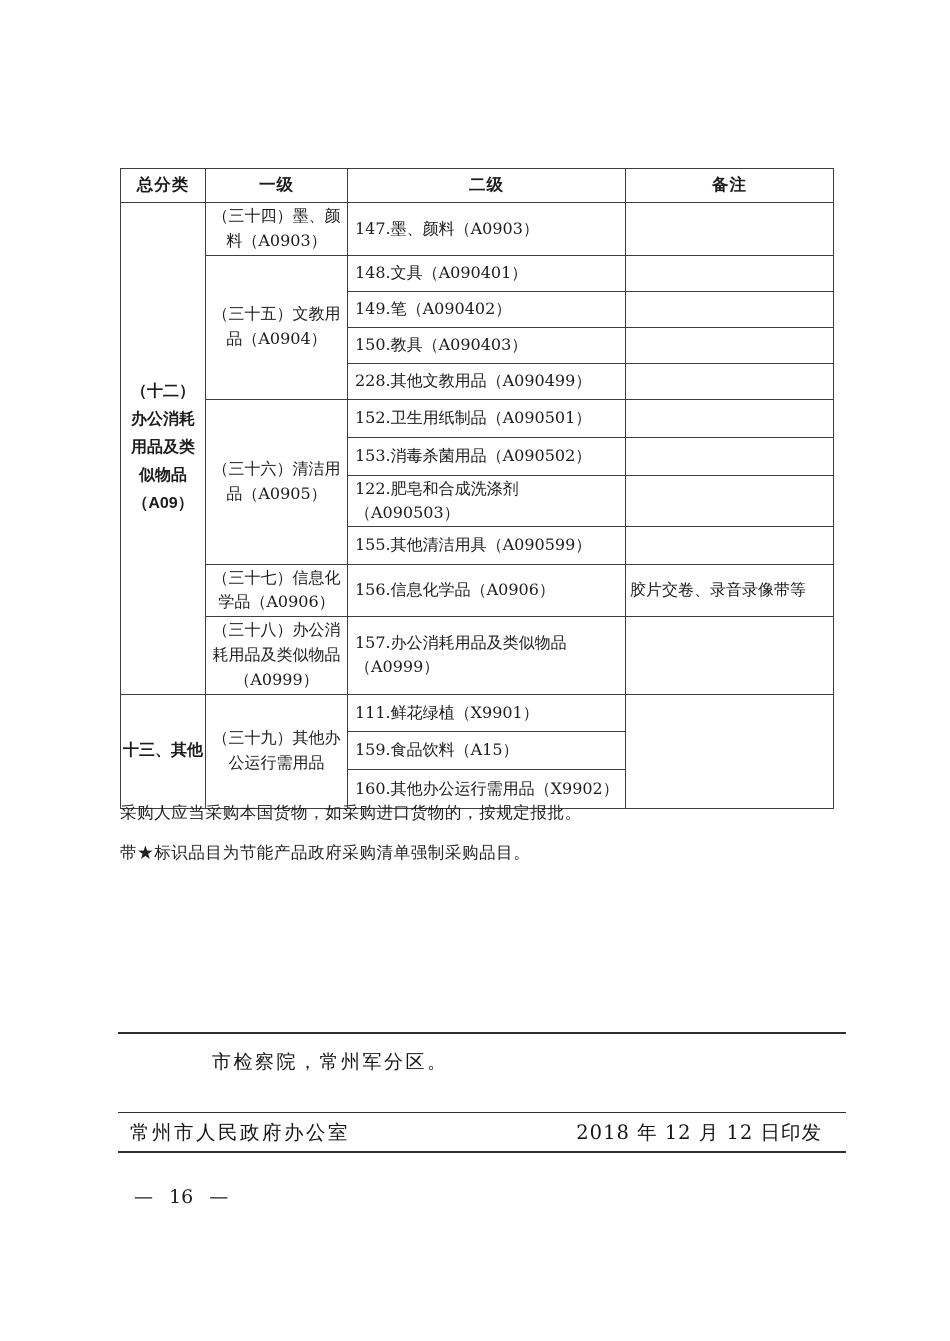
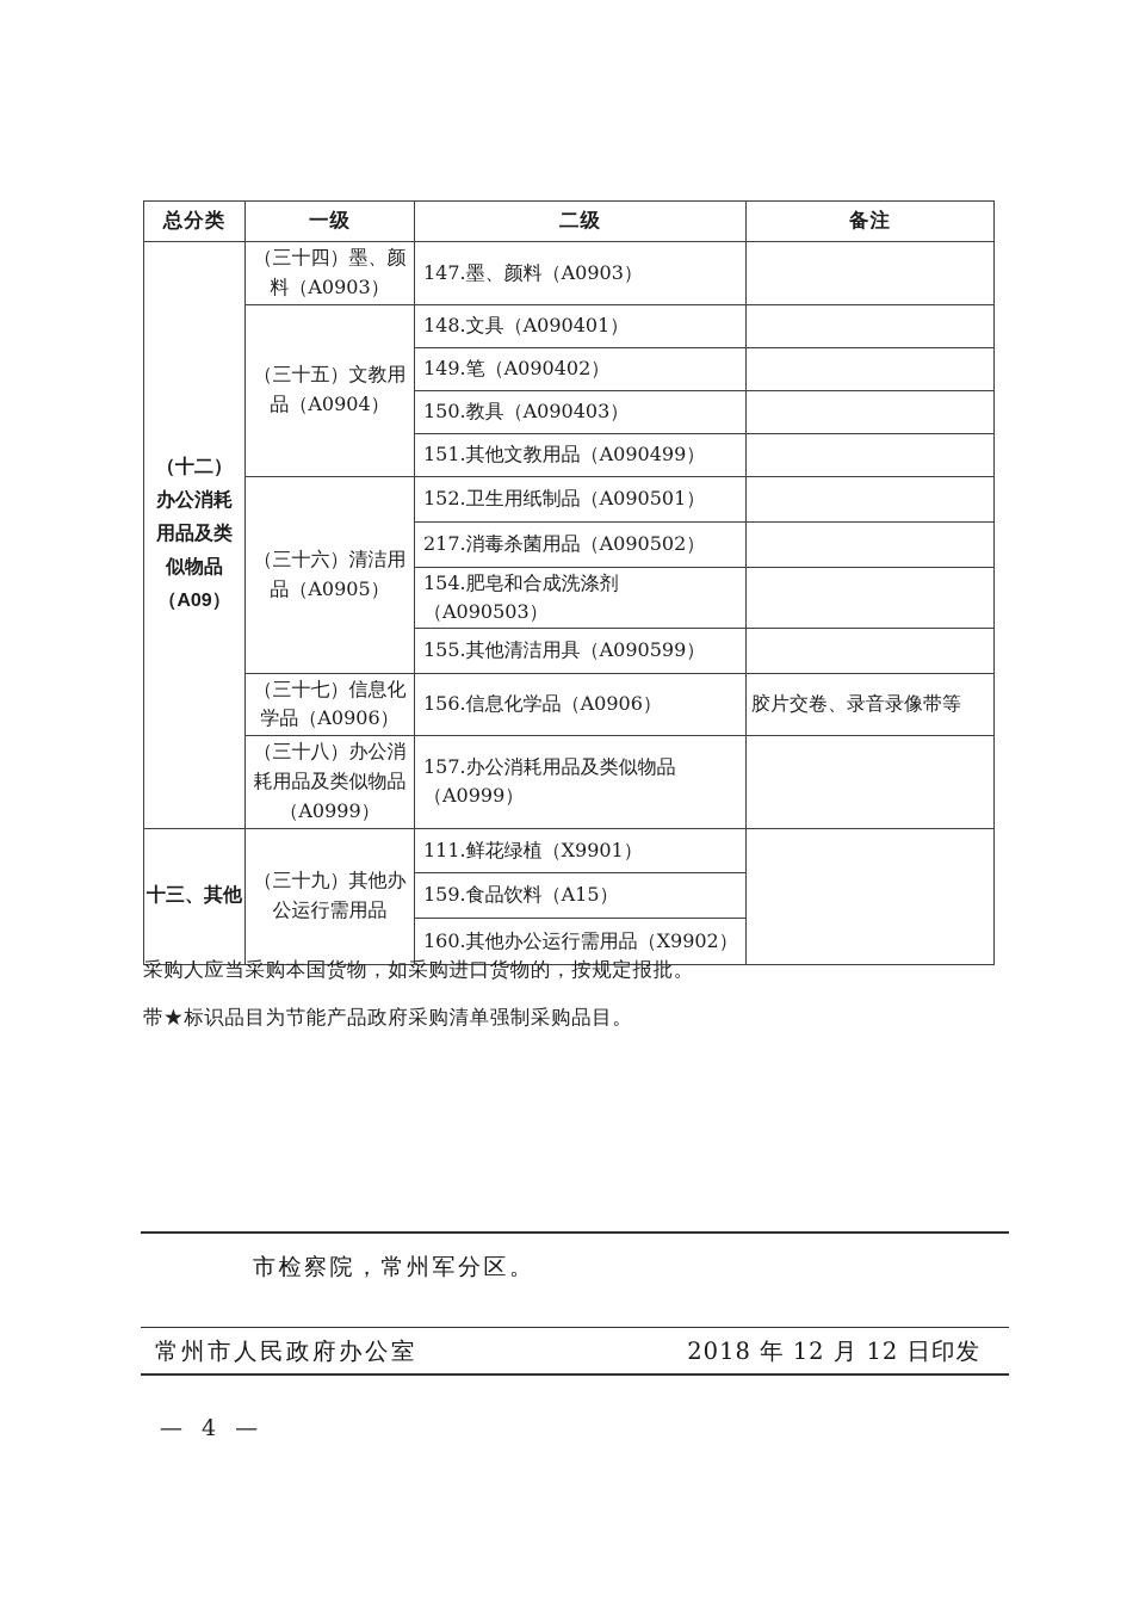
  总分类	一级	二级	备注
  （十二）办公消耗用品及类似物品（A09）	（三十四）墨、颜料（A0903）	147.墨、颜料（A0903）
  （三十五）文教用品（A0904）	148.文具（A090401）
  149.笔（A090402）
  150.教具（A090403）
- 228.其他文教用品（A090499）
+ 151.其他文教用品（A090499）
  （三十六）清洁用品（A0905）	152.卫生用纸制品（A090501）
- 153.消毒杀菌用品（A090502）
+ 217.消毒杀菌用品（A090502）
- 122.肥皂和合成洗涤剂（A090503）
+ 154.肥皂和合成洗涤剂（A090503）
  155.其他清洁用具（A090599）
  （三十七）信息化学品（A0906）	156.信息化学品（A0906）	胶片交卷、录音录像带等
  （三十八）办公消耗用品及类似物品（A0999）	157.办公消耗用品及类似物品（A0999）
  十三、其他	（三十九）其他办公运行需用品	111.鲜花绿植（X9901）
  159.食品饮料（A15）
  160.其他办公运行需用品（X9902）
  采购人应当采购本国货物，如采购进口货物的，按规定报批。
  带★标识品目为节能产品政府采购清单强制采购品目。
  市检察院，常州军分区。
  常州市人民政府办公室
  2018 年 12 月 12 日印发
- — 16 —
+ — 4 —
